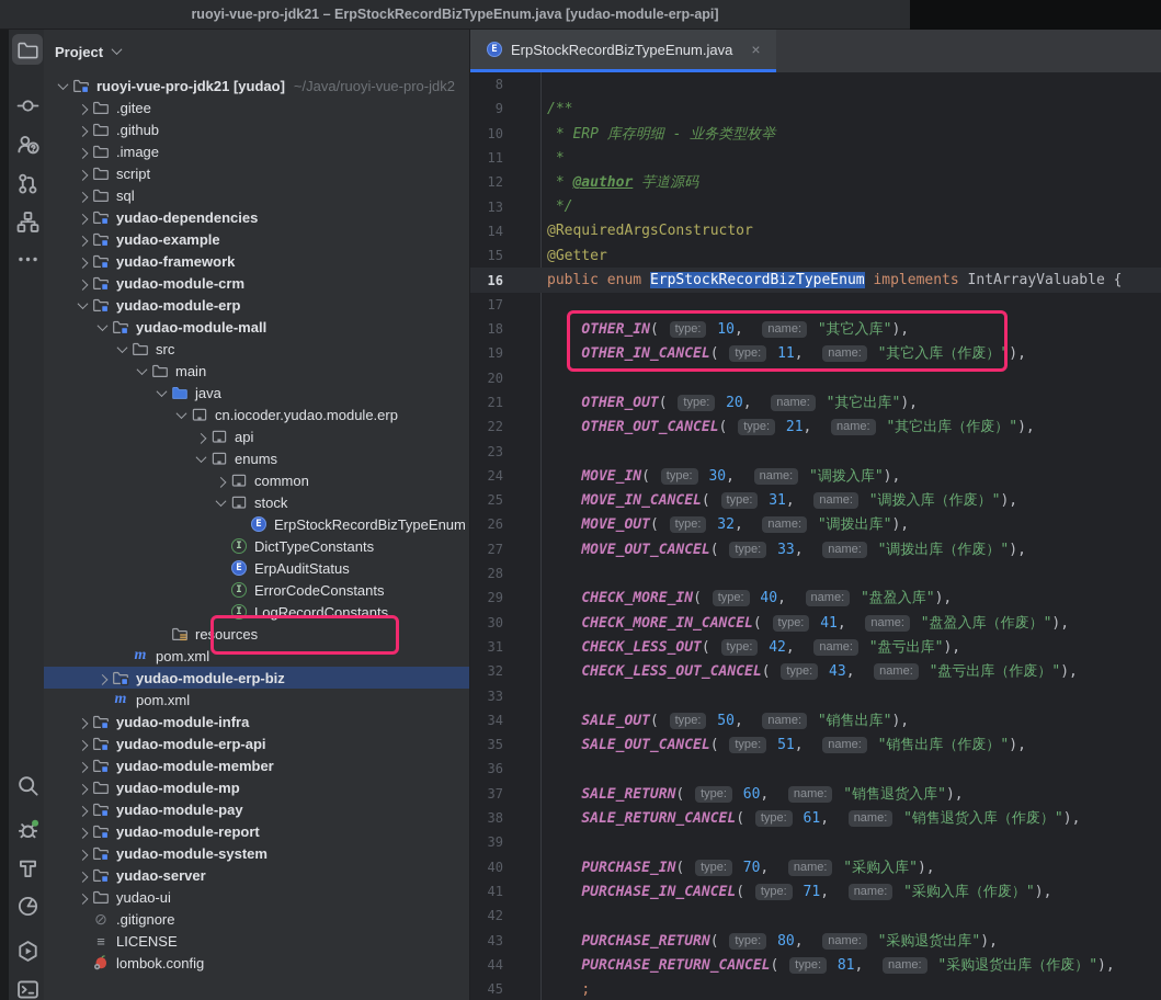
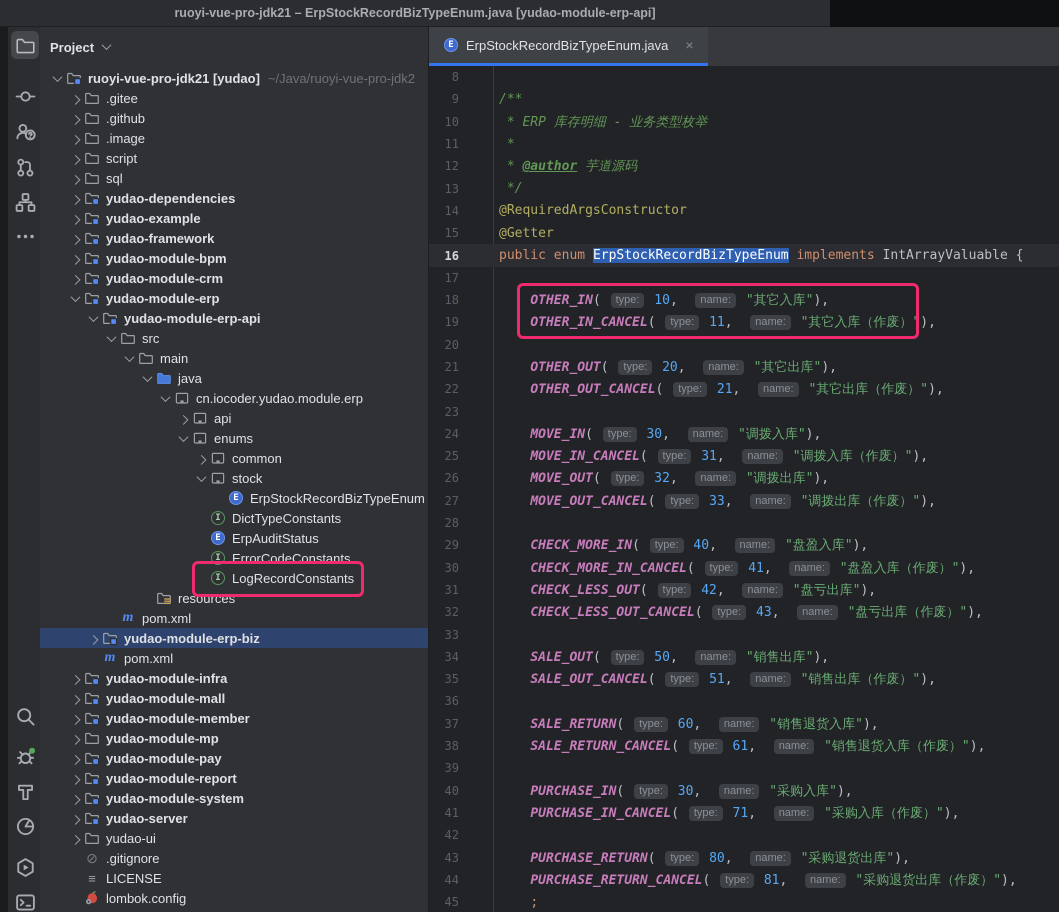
  ruoyi-vue-pro-jdk21 – ErpStockRecordBizTypeEnum.java [yudao-module-erp-api]
  Project
  ruoyi-vue-pro-jdk21 [yudao]
  ~/Java/ruoyi-vue-pro-jdk2
  .gitee
  .github
  .image
  script
  sql
  yudao-dependencies
  yudao-example
  yudao-framework
+ yudao-module-bpm
  yudao-module-crm
  yudao-module-erp
- yudao-module-mall
+ yudao-module-erp-api
  src
  main
  java
  cn.iocoder.yudao.module.erp
  api
  enums
  common
  stock
  E
  ErpStockRecordBizTypeEnum
  I
  DictTypeConstants
  E
  ErpAuditStatus
  I
  ErrorCodeConstants
  I
  LogRecordConstants
  resources
  m
  pom.xml
  yudao-module-erp-biz
  m
  pom.xml
  yudao-module-infra
- yudao-module-erp-api
+ yudao-module-mall
  yudao-module-member
  yudao-module-mp
  yudao-module-pay
  yudao-module-report
  yudao-module-system
  yudao-server
  yudao-ui
  ⊘
  .gitignore
  ≡
  LICENSE
  lombok.config
  E
  ErpStockRecordBizTypeEnum.java
  ×
  8
  9
  /**
  10
  * ERP 库存明细 - 业务类型枚举
  11
  *
  12
  * @author 芋道源码
  13
  */
  14
  @RequiredArgsConstructor
  15
  @Getter
  16
  public enum ErpStockRecordBizTypeEnum implements IntArrayValuable {
  17
  18
  OTHER_IN( type: 10, name: "其它入库"),
  19
  OTHER_IN_CANCEL( type: 11, name: "其它入库（作废）"),
  20
  21
  OTHER_OUT( type: 20, name: "其它出库"),
  22
  OTHER_OUT_CANCEL( type: 21, name: "其它出库（作废）"),
  23
  24
  MOVE_IN( type: 30, name: "调拨入库"),
  25
  MOVE_IN_CANCEL( type: 31, name: "调拨入库（作废）"),
  26
  MOVE_OUT( type: 32, name: "调拨出库"),
  27
  MOVE_OUT_CANCEL( type: 33, name: "调拨出库（作废）"),
  28
  29
  CHECK_MORE_IN( type: 40, name: "盘盈入库"),
  30
  CHECK_MORE_IN_CANCEL( type: 41, name: "盘盈入库（作废）"),
  31
  CHECK_LESS_OUT( type: 42, name: "盘亏出库"),
  32
  CHECK_LESS_OUT_CANCEL( type: 43, name: "盘亏出库（作废）"),
  33
  34
  SALE_OUT( type: 50, name: "销售出库"),
  35
  SALE_OUT_CANCEL( type: 51, name: "销售出库（作废）"),
  36
  37
  SALE_RETURN( type: 60, name: "销售退货入库"),
  38
  SALE_RETURN_CANCEL( type: 61, name: "销售退货入库（作废）"),
  39
  40
- PURCHASE_IN( type: 70, name: "采购入库"),
+ PURCHASE_IN( type: 30, name: "采购入库"),
  41
  PURCHASE_IN_CANCEL( type: 71, name: "采购入库（作废）"),
  42
  43
  PURCHASE_RETURN( type: 80, name: "采购退货出库"),
  44
  PURCHASE_RETURN_CANCEL( type: 81, name: "采购退货出库（作废）"),
  45
  ;
